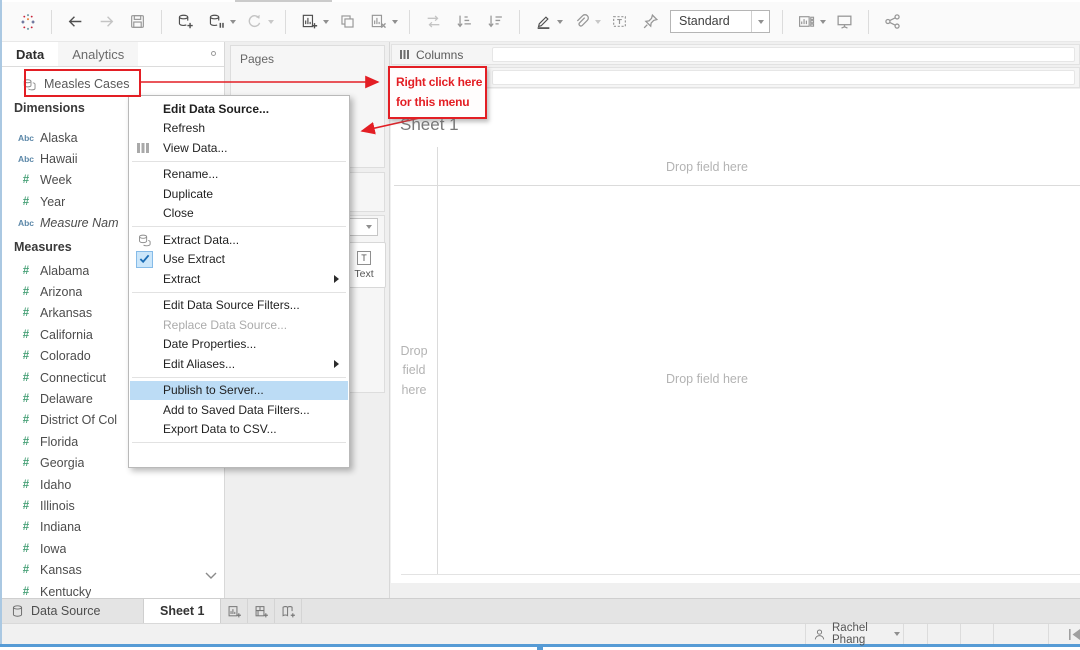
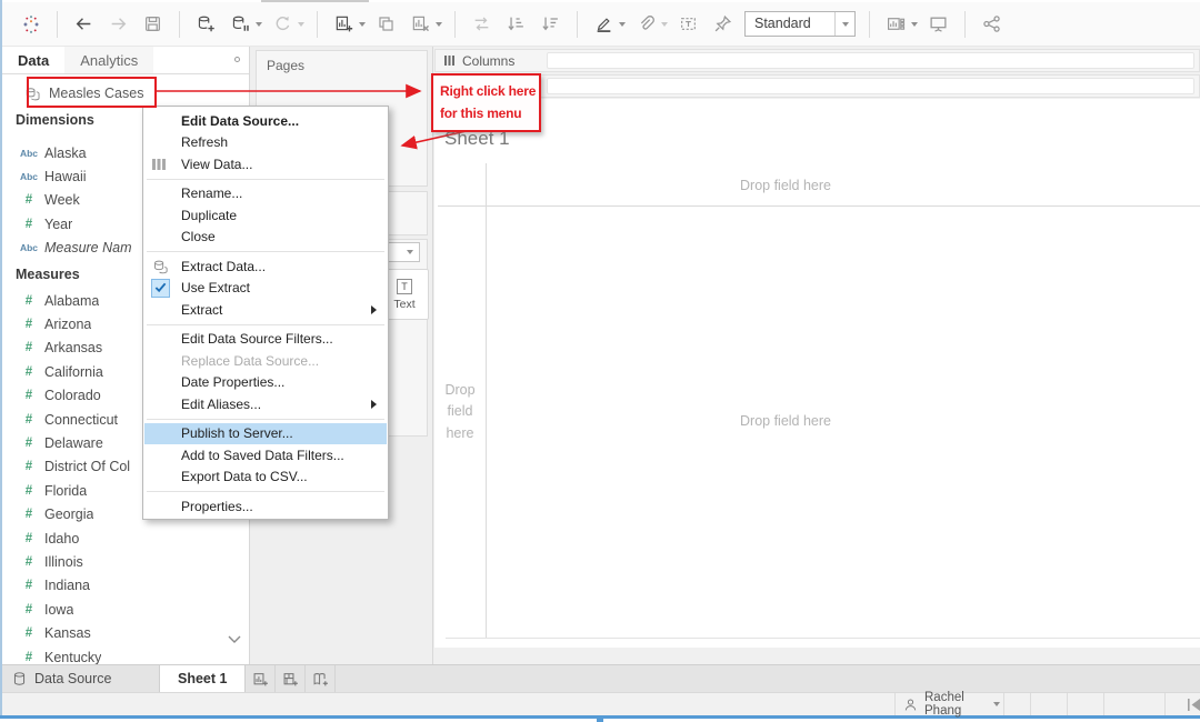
  Standard
  Data
  Analytics
  Measles Cases
  Dimensions
  Abc
  Alaska
  Abc
  Hawaii
  #
  Week
  #
  Year
  Abc
  Measure Nam
  Measures
  #
  Alabama
  #
  Arizona
  #
  Arkansas
  #
  California
  #
  Colorado
  #
  Connecticut
  #
  Delaware
  #
  District Of Col
  #
  Florida
  #
  Georgia
  #
  Idaho
  #
  Illinois
  #
  Indiana
  #
  Iowa
  #
  Kansas
  #
  Kentucky
  Pages
  T
  Text
  Columns
  Sheet 1
  Drop field here
  Drop field here
  Drop field here
  Edit Data Source...
  Refresh
  View Data...
  Rename...
  Duplicate
  Close
  Extract Data...
  Use Extract
  Extract
  Edit Data Source Filters...
  Replace Data Source...
  Date Properties...
  Edit Aliases...
  Publish to Server...
  Add to Saved Data Filters...
  Export Data to CSV...
+ Properties...
  Right click here
  for this menu
  Data Source
  Sheet 1
  Rachel Phang
